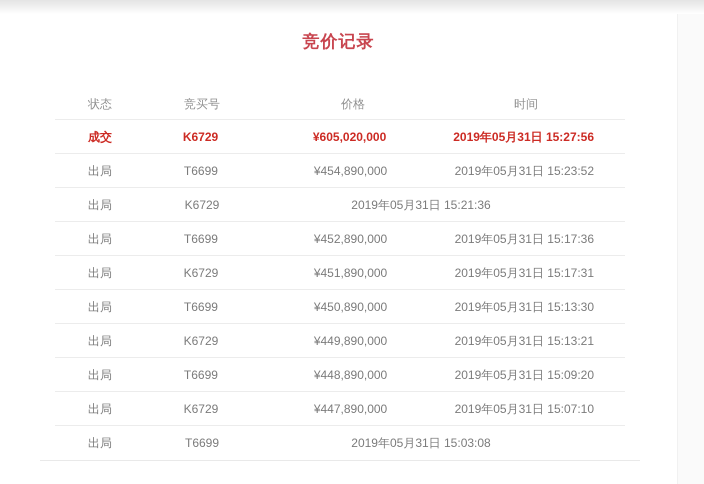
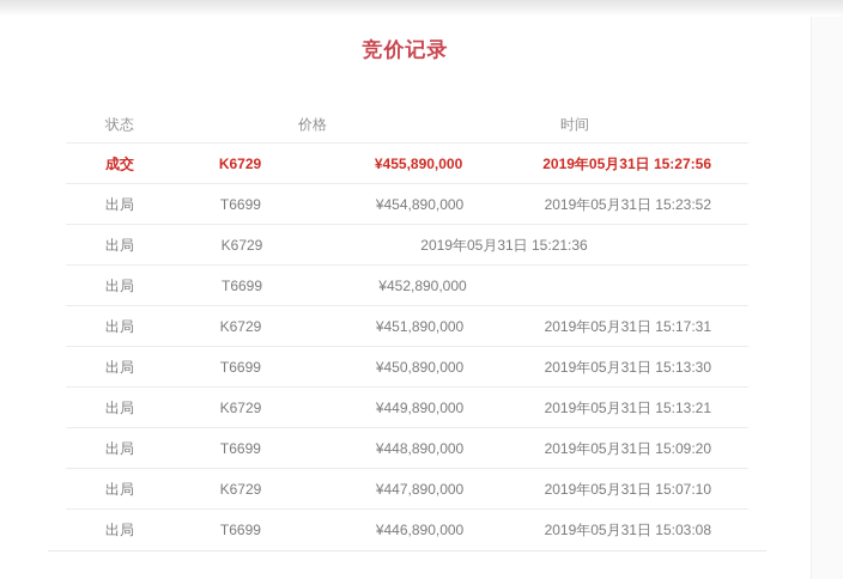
  竞价记录
  状态
- 竞买号
  价格
  时间
  成交
  K6729
- ¥605,020,000
+ ¥455,890,000
  2019年05月31日 15:27:56
  出局
  T6699
  ¥454,890,000
  2019年05月31日 15:23:52
  出局
  K6729
  2019年05月31日 15:21:36
  出局
  T6699
  ¥452,890,000
- 2019年05月31日 15:17:36
  出局
  K6729
  ¥451,890,000
  2019年05月31日 15:17:31
  出局
  T6699
  ¥450,890,000
  2019年05月31日 15:13:30
  出局
  K6729
  ¥449,890,000
  2019年05月31日 15:13:21
  出局
  T6699
  ¥448,890,000
  2019年05月31日 15:09:20
  出局
  K6729
  ¥447,890,000
  2019年05月31日 15:07:10
  出局
  T6699
+ ¥446,890,000
  2019年05月31日 15:03:08
